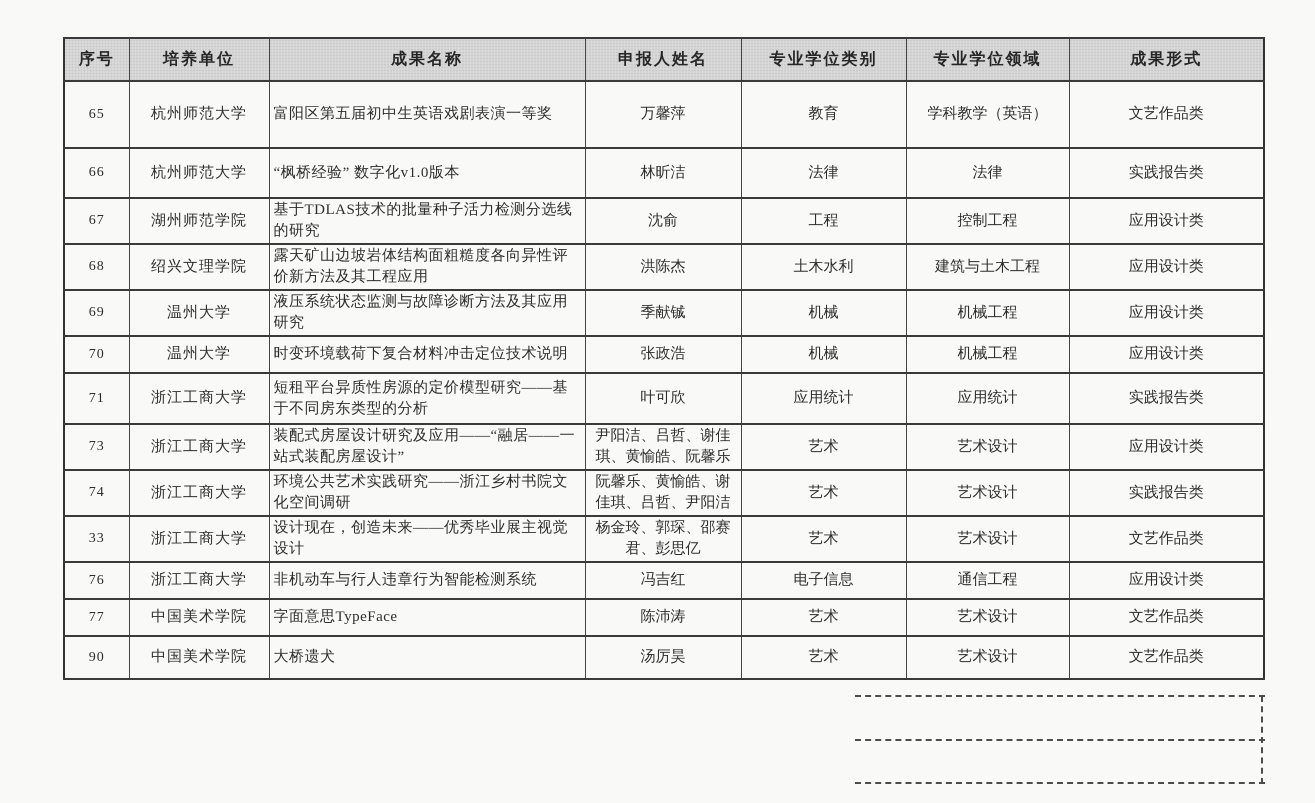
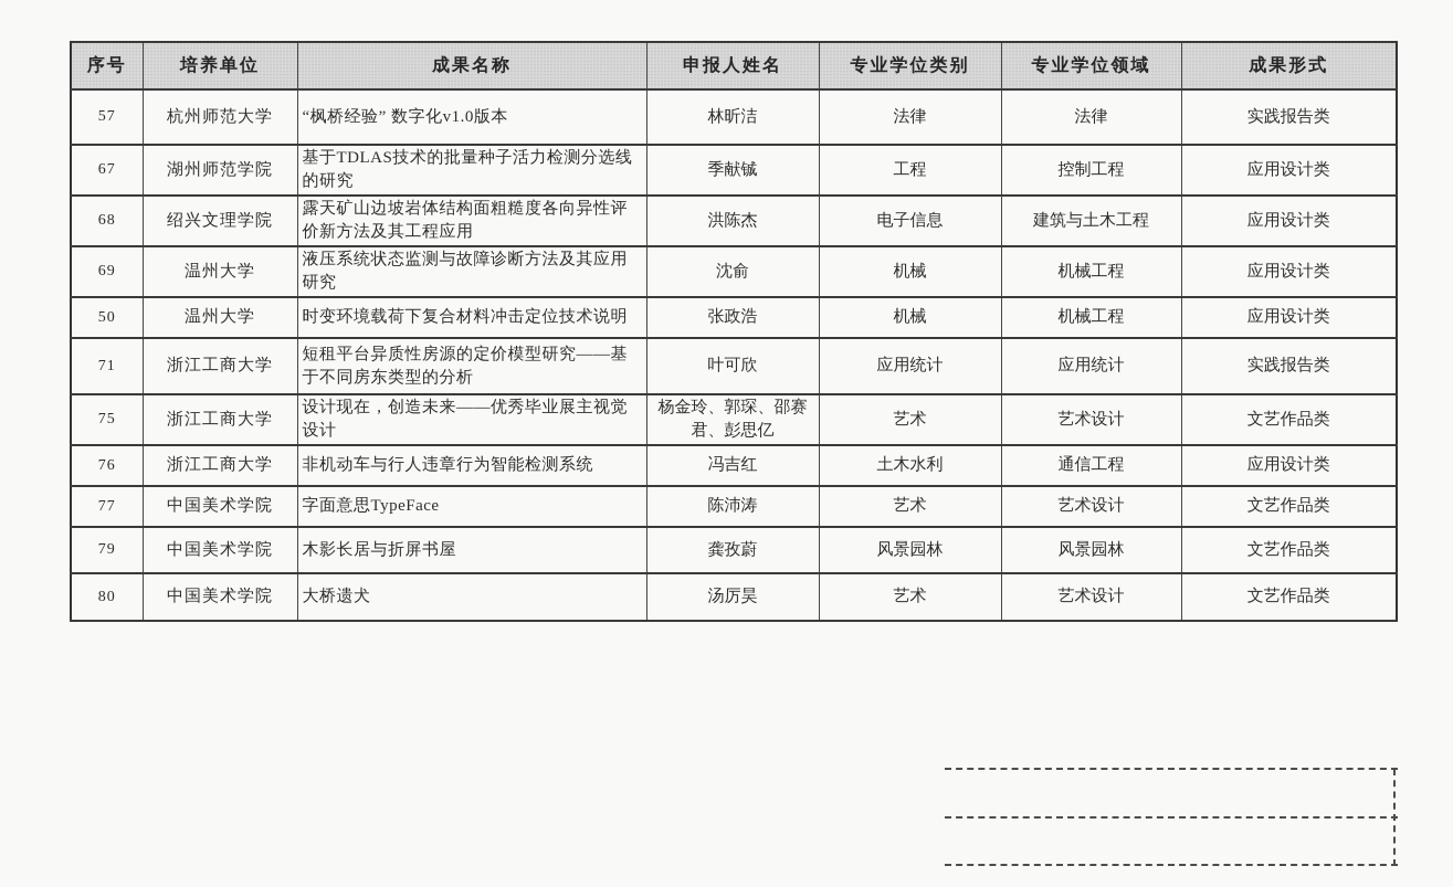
  序号	培养单位	成果名称	申报人姓名	专业学位类别	专业学位领域	成果形式
- 65	杭州师范大学	富阳区第五届初中生英语戏剧表演一等奖	万馨萍	教育	学科教学（英语）	文艺作品类
- 66	杭州师范大学	“枫桥经验” 数字化v1.0版本	林昕洁	法律	法律	实践报告类
+ 57	杭州师范大学	“枫桥经验” 数字化v1.0版本	林昕洁	法律	法律	实践报告类
- 67	湖州师范学院	基于TDLAS技术的批量种子活力检测分选线的研究	沈俞	工程	控制工程	应用设计类
+ 67	湖州师范学院	基于TDLAS技术的批量种子活力检测分选线的研究	季献铖	工程	控制工程	应用设计类
- 68	绍兴文理学院	露天矿山边坡岩体结构面粗糙度各向异性评价新方法及其工程应用	洪陈杰	土木水利	建筑与土木工程	应用设计类
+ 68	绍兴文理学院	露天矿山边坡岩体结构面粗糙度各向异性评价新方法及其工程应用	洪陈杰	电子信息	建筑与土木工程	应用设计类
- 69	温州大学	液压系统状态监测与故障诊断方法及其应用研究	季献铖	机械	机械工程	应用设计类
+ 69	温州大学	液压系统状态监测与故障诊断方法及其应用研究	沈俞	机械	机械工程	应用设计类
- 70	温州大学	时变环境载荷下复合材料冲击定位技术说明	张政浩	机械	机械工程	应用设计类
+ 50	温州大学	时变环境载荷下复合材料冲击定位技术说明	张政浩	机械	机械工程	应用设计类
  71	浙江工商大学	短租平台异质性房源的定价模型研究——基于不同房东类型的分析	叶可欣	应用统计	应用统计	实践报告类
- 73	浙江工商大学	装配式房屋设计研究及应用——“融居——一站式装配房屋设计”	尹阳洁、吕哲、谢佳琪、黄愉皓、阮馨乐	艺术	艺术设计	应用设计类
- 74	浙江工商大学	环境公共艺术实践研究——浙江乡村书院文化空间调研	阮馨乐、黄愉皓、谢佳琪、吕哲、尹阳洁	艺术	艺术设计	实践报告类
- 33	浙江工商大学	设计现在，创造未来——优秀毕业展主视觉设计	杨金玲、郭琛、邵赛君、彭思亿	艺术	艺术设计	文艺作品类
+ 75	浙江工商大学	设计现在，创造未来——优秀毕业展主视觉设计	杨金玲、郭琛、邵赛君、彭思亿	艺术	艺术设计	文艺作品类
- 76	浙江工商大学	非机动车与行人违章行为智能检测系统	冯吉红	电子信息	通信工程	应用设计类
+ 76	浙江工商大学	非机动车与行人违章行为智能检测系统	冯吉红	土木水利	通信工程	应用设计类
  77	中国美术学院	字面意思TypeFace	陈沛涛	艺术	艺术设计	文艺作品类
+ 79	中国美术学院	木影长居与折屏书屋	龚孜蔚	风景园林	风景园林	文艺作品类
- 90	中国美术学院	大桥遗犬	汤厉昊	艺术	艺术设计	文艺作品类
+ 80	中国美术学院	大桥遗犬	汤厉昊	艺术	艺术设计	文艺作品类
